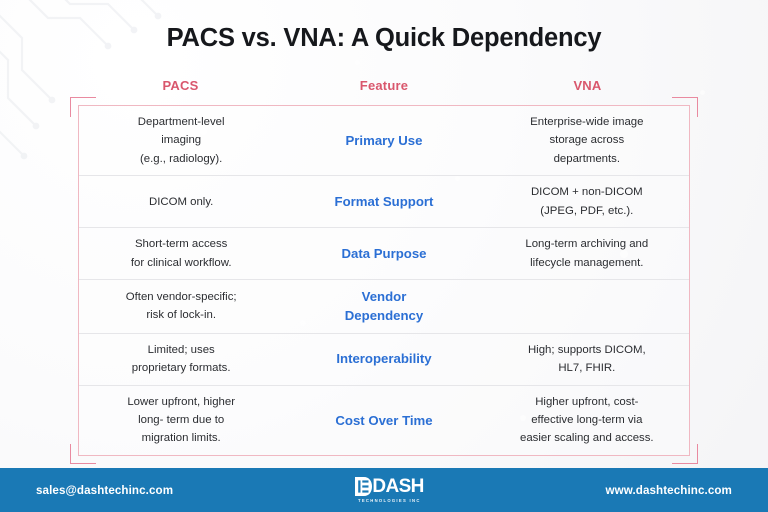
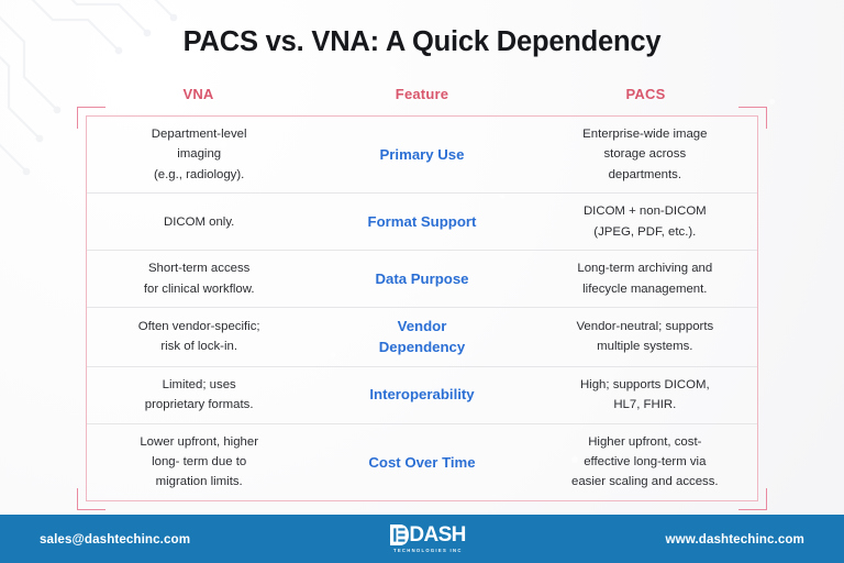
  PACS vs. VNA: A Quick Dependency
- PACS
+ VNA
  Feature
- VNA
+ PACS
  Department-level
  imaging
  (e.g., radiology).
  Primary Use
  Enterprise-wide image
  storage across
  departments.
  DICOM only.
  Format Support
  DICOM + non-DICOM
  (JPEG, PDF, etc.).
  Short-term access
  for clinical workflow.
  Data Purpose
  Long-term archiving and
  lifecycle management.
  Often vendor-specific;
  risk of lock-in.
  Vendor
  Dependency
+ Vendor-neutral; supports
+ multiple systems.
  Limited; uses
  proprietary formats.
  Interoperability
  High; supports DICOM,
  HL7, FHIR.
  Lower upfront, higher
  long- term due to
  migration limits.
  Cost Over Time
  Higher upfront, cost-
  effective long-term via
  easier scaling and access.
  sales@dashtechinc.com
  DASH
  www.dashtechinc.com
